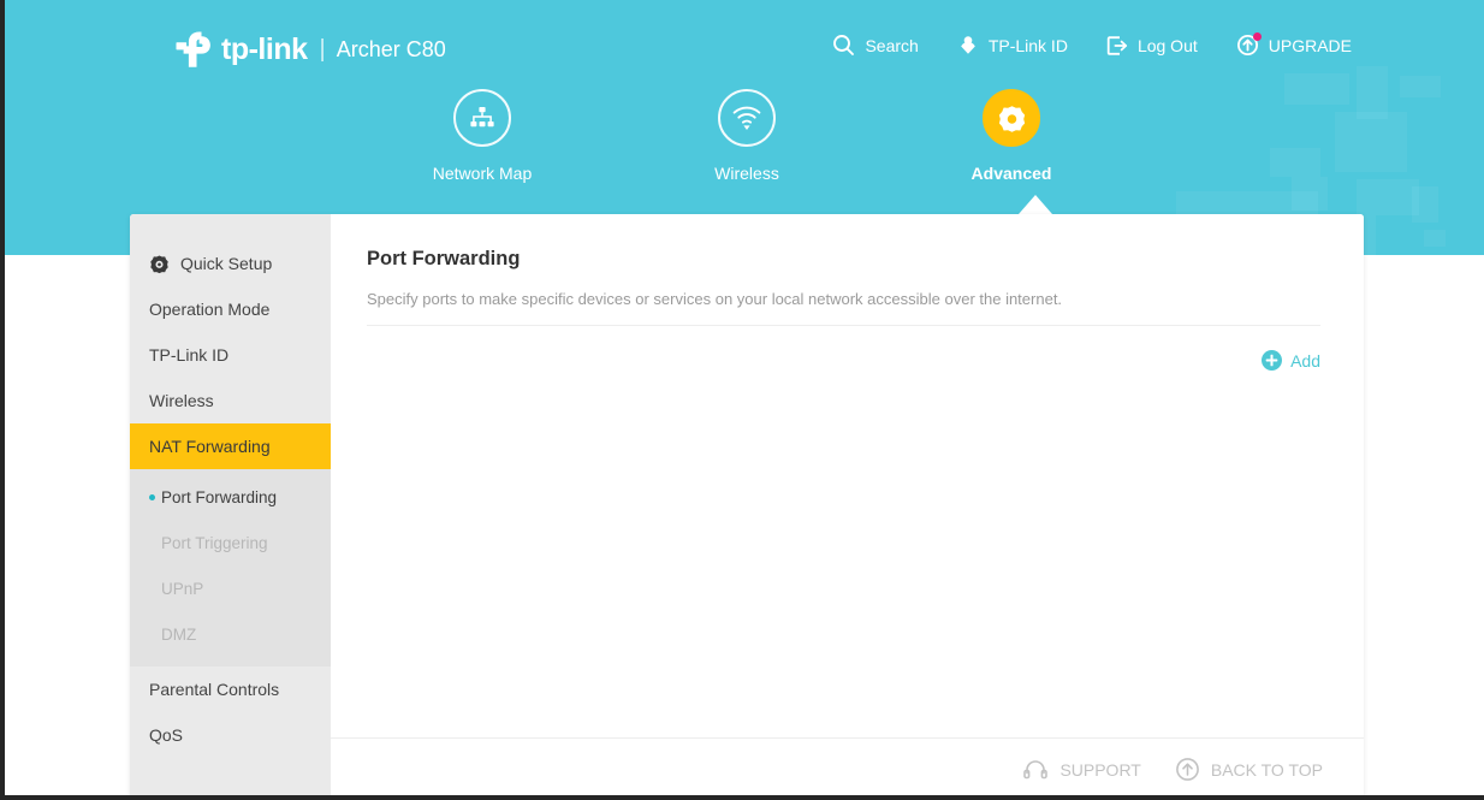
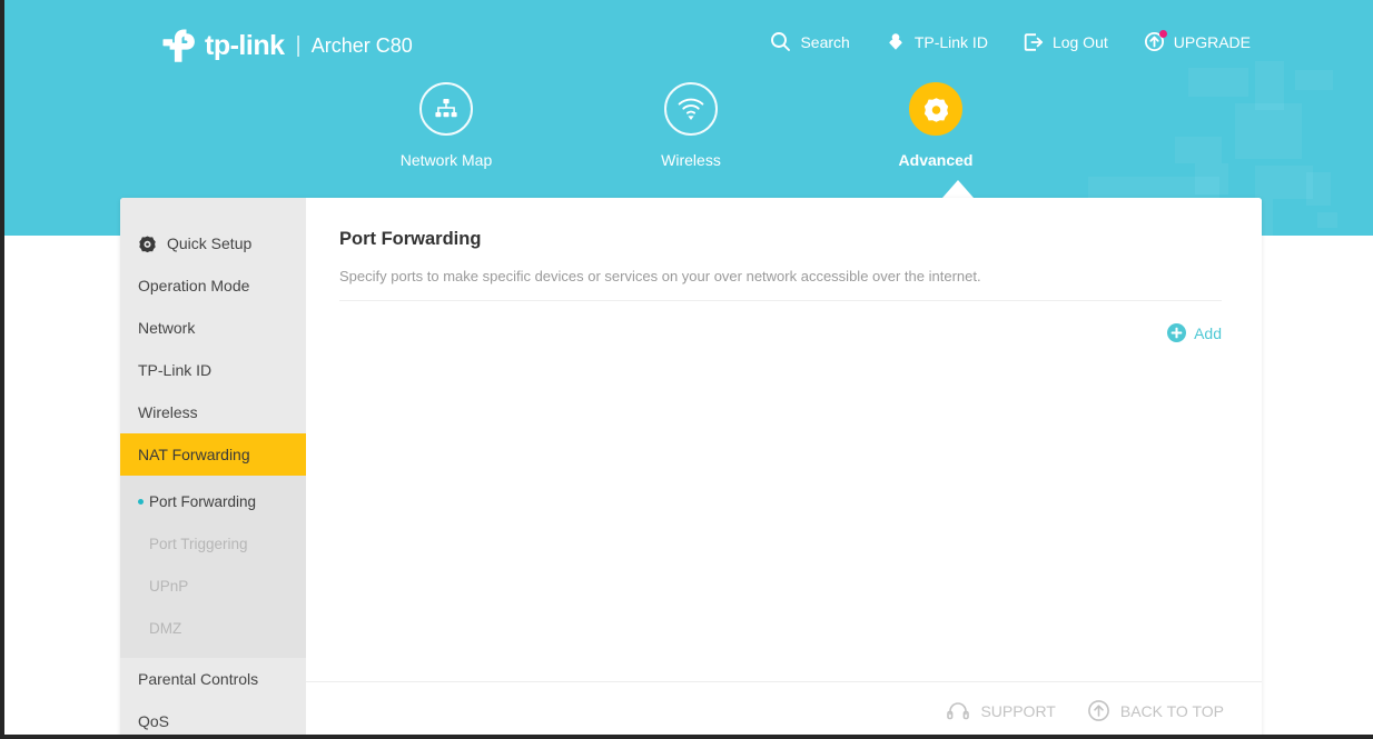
  tp-link
  |
  Archer C80
  Search
  TP-Link ID
  Log Out
  UPGRADE
  Network Map
  Wireless
  Advanced
  Quick Setup
  Operation Mode
+ Network
  TP-Link ID
  Wireless
  NAT Forwarding
  Port Forwarding
  Port Triggering
  UPnP
  DMZ
  Parental Controls
  QoS
  Port Forwarding
- Specify ports to make specific devices or services on your local network accessible over the internet.
+ Specify ports to make specific devices or services on your over network accessible over the internet.
  Add
  SUPPORT
  BACK TO TOP
